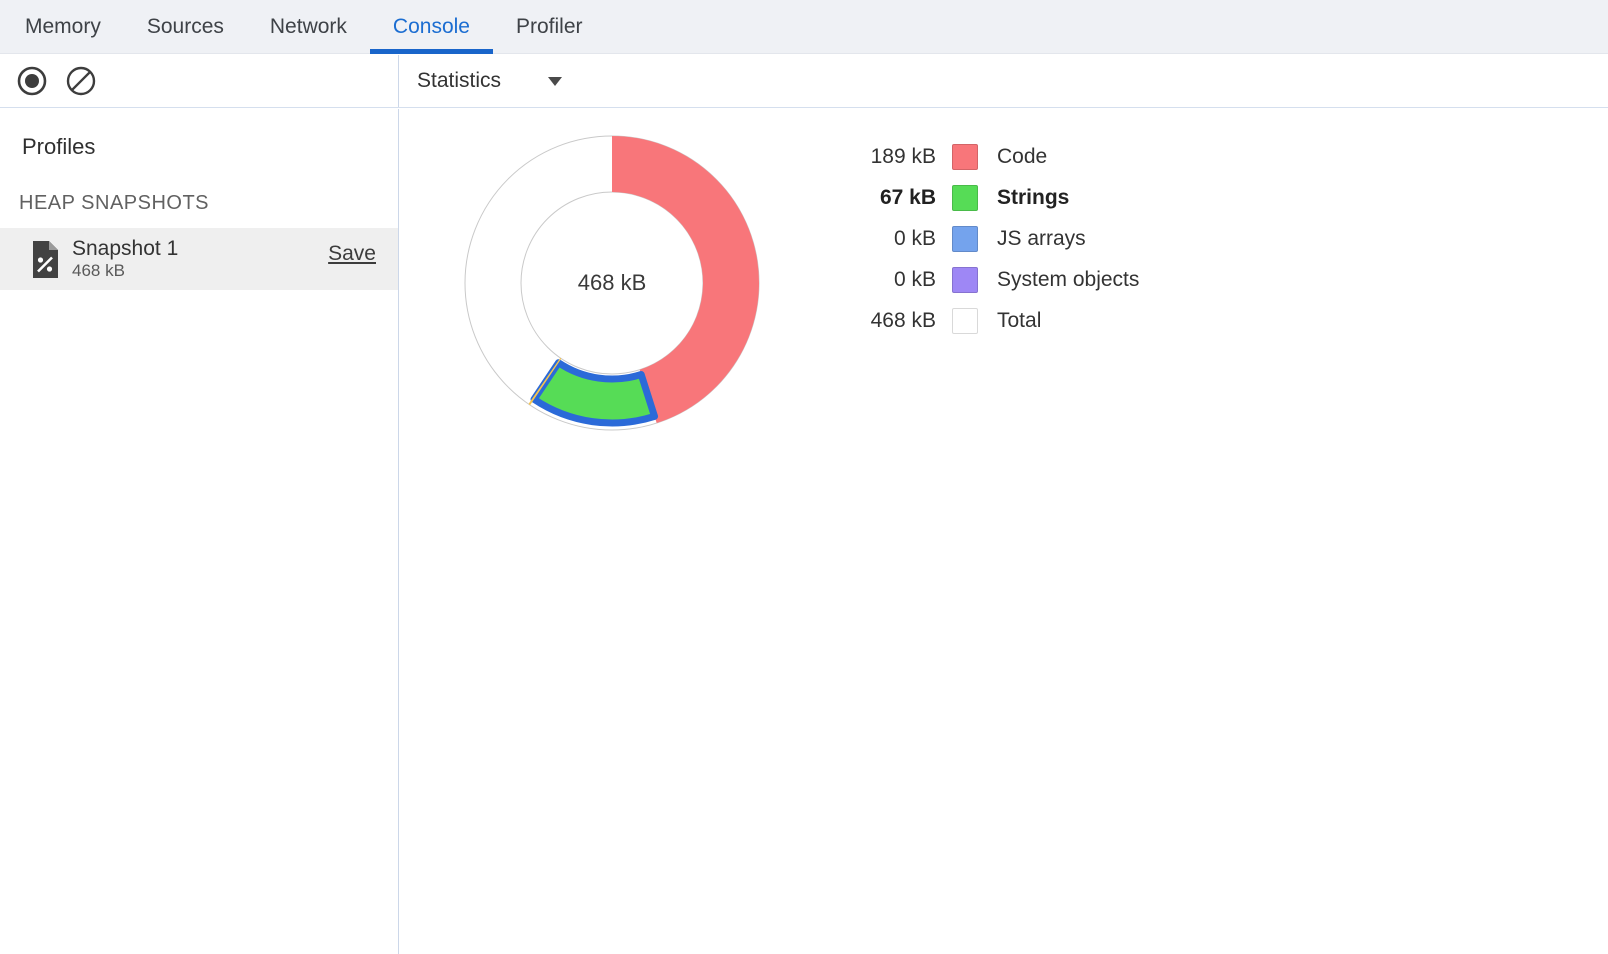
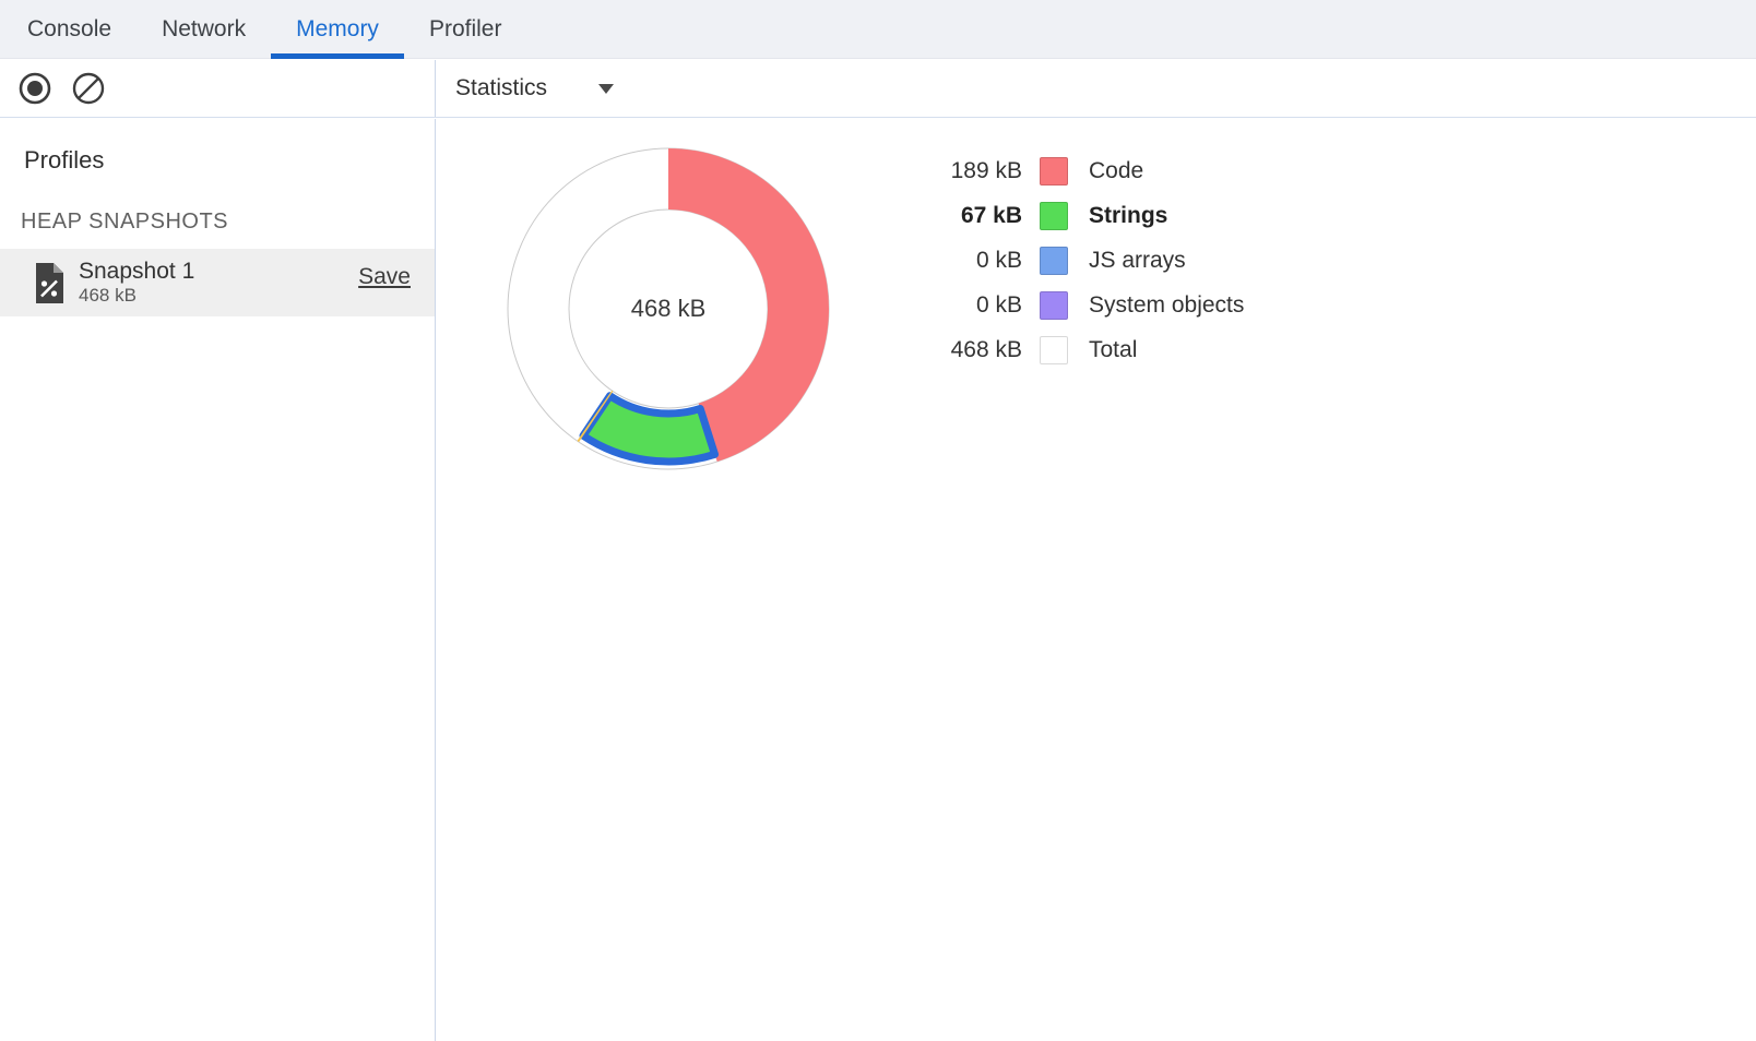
- Memory
+ Console
- Sources
  Network
- Console
+ Memory
  Profiler
  Statistics
  Profiles
  HEAP SNAPSHOTS
  Snapshot 1
  468 kB
  Save
  468 kB
  189 kB
  Code
  67 kB
  Strings
  0 kB
  JS arrays
  0 kB
  System objects
  468 kB
  Total
